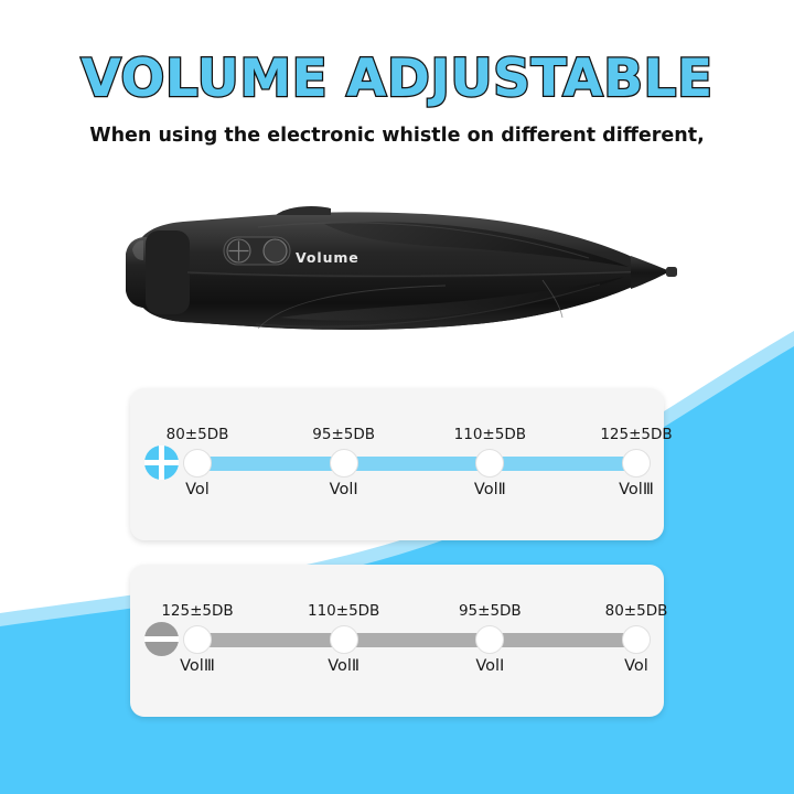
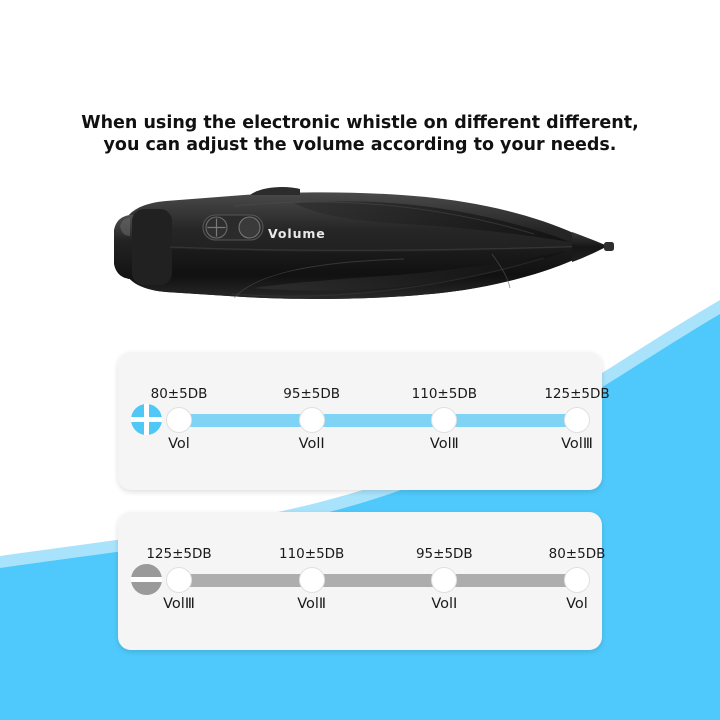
- VOLUME ADJUSTABLE
  When using the electronic whistle on different different,
+ you can adjust the volume according to your needs.
  Volume
  80±5DB
  Vol
  95±5DB
  VolⅠ
  110±5DB
  VolⅡ
  125±5DB
  VolⅢ
  125±5DB
  VolⅢ
  110±5DB
  VolⅡ
  95±5DB
  VolⅠ
  80±5DB
  Vol
